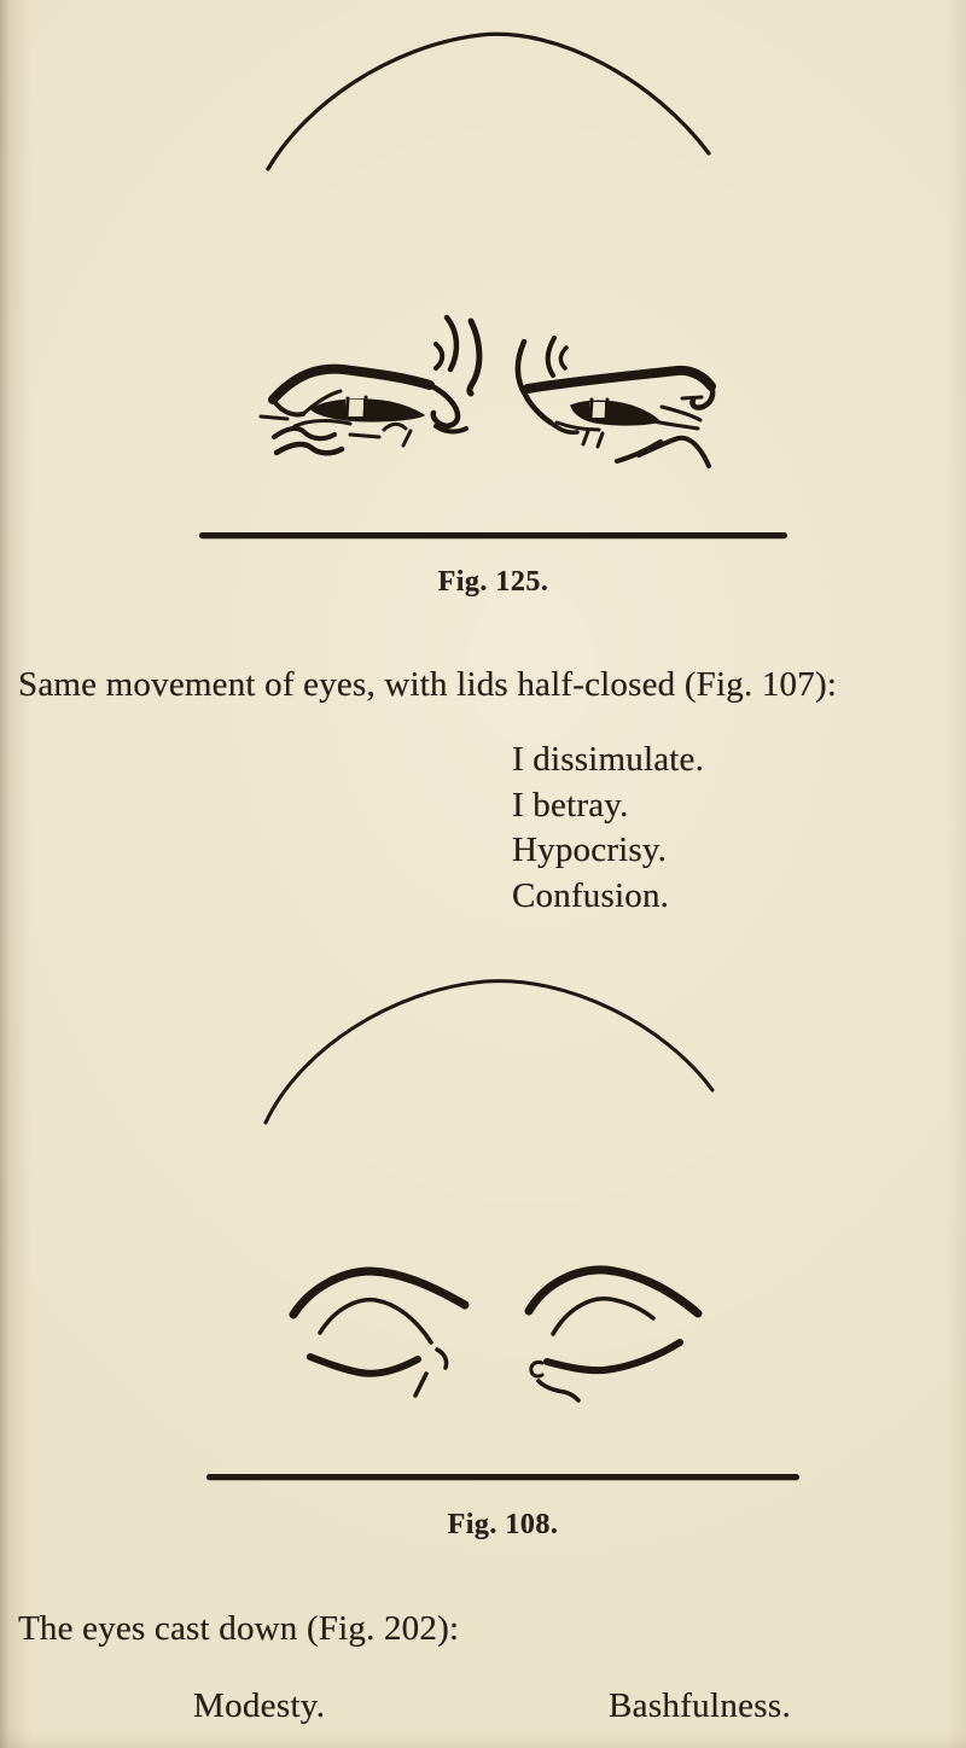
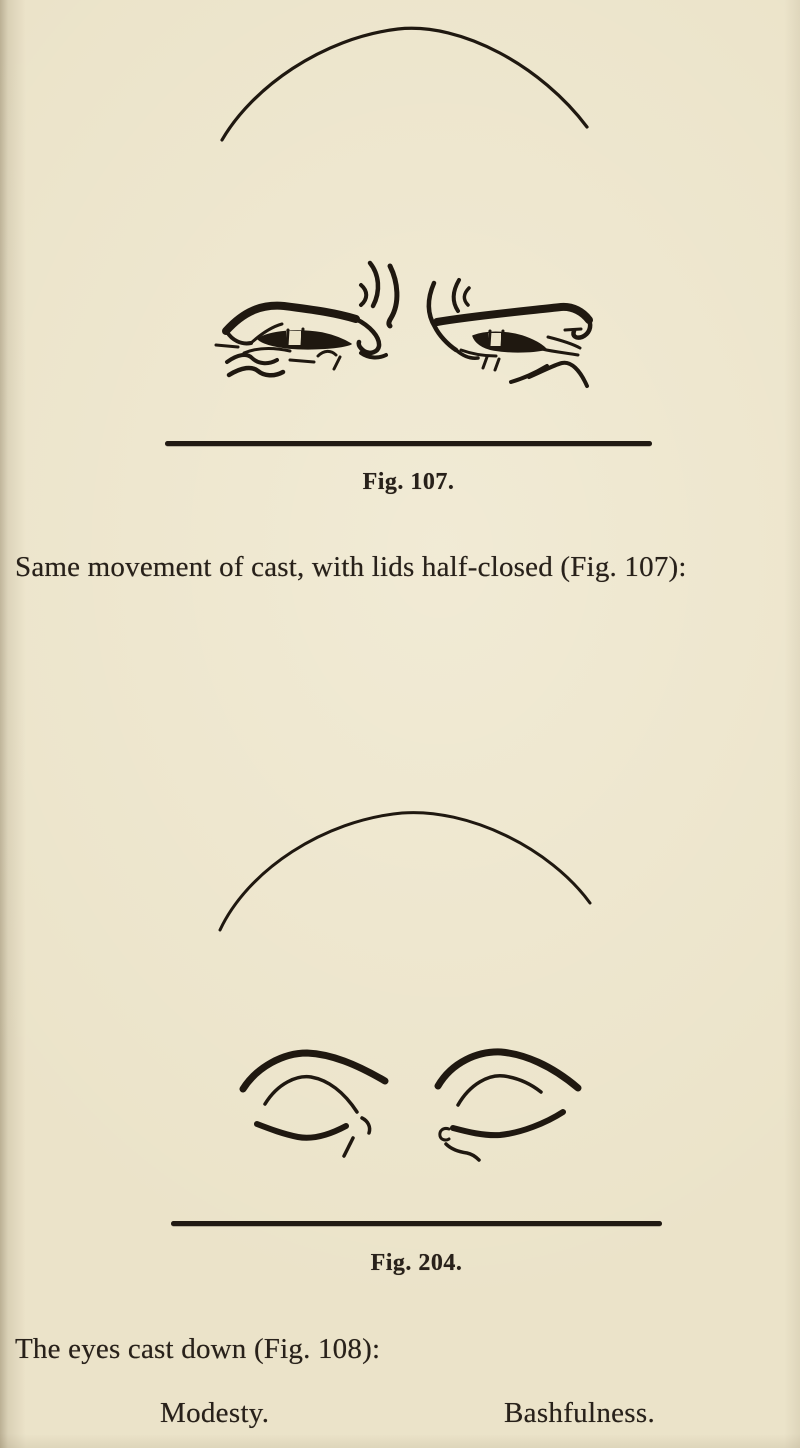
- Fig. 125.
+ Fig. 107.
- Same movement of eyes, with lids half-closed (Fig. 107):
+ Same movement of cast, with lids half-closed (Fig. 107):
- I dissimulate.
- I betray.
- Hypocrisy.
- Confusion.
- Fig. 108.
+ Fig. 204.
- The eyes cast down (Fig. 202):
+ The eyes cast down (Fig. 108):
  Modesty.
  Bashfulness.
